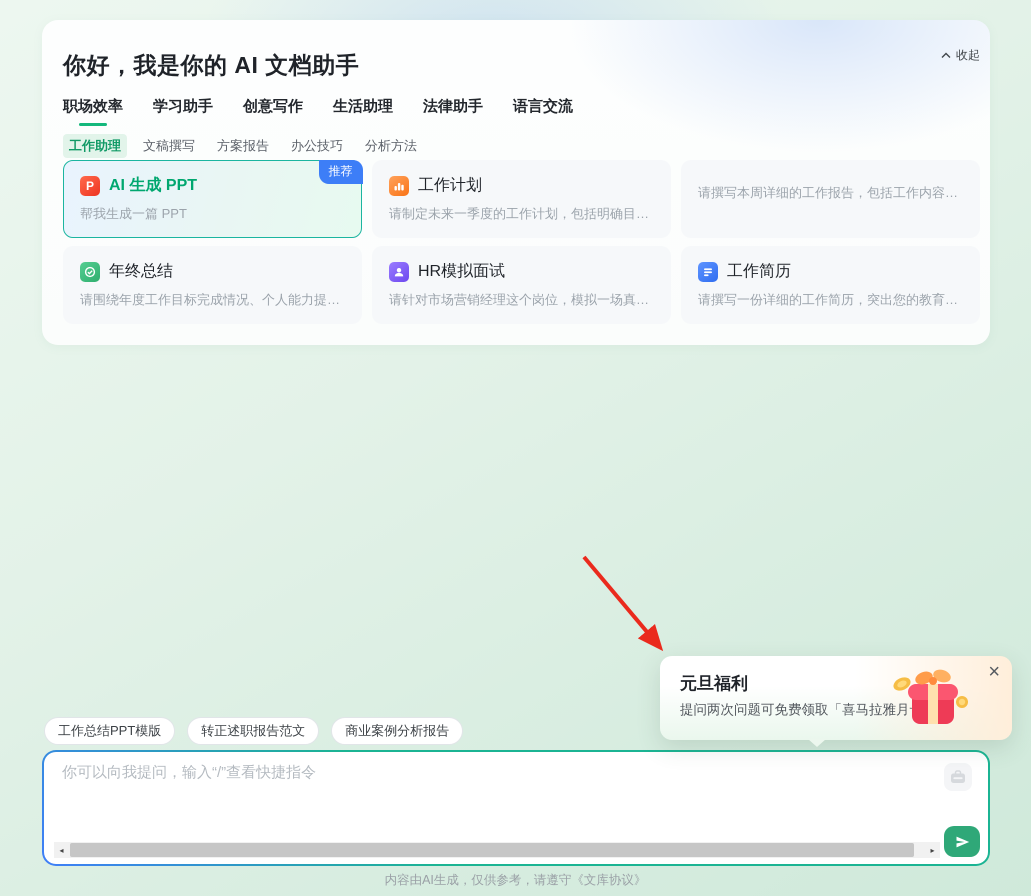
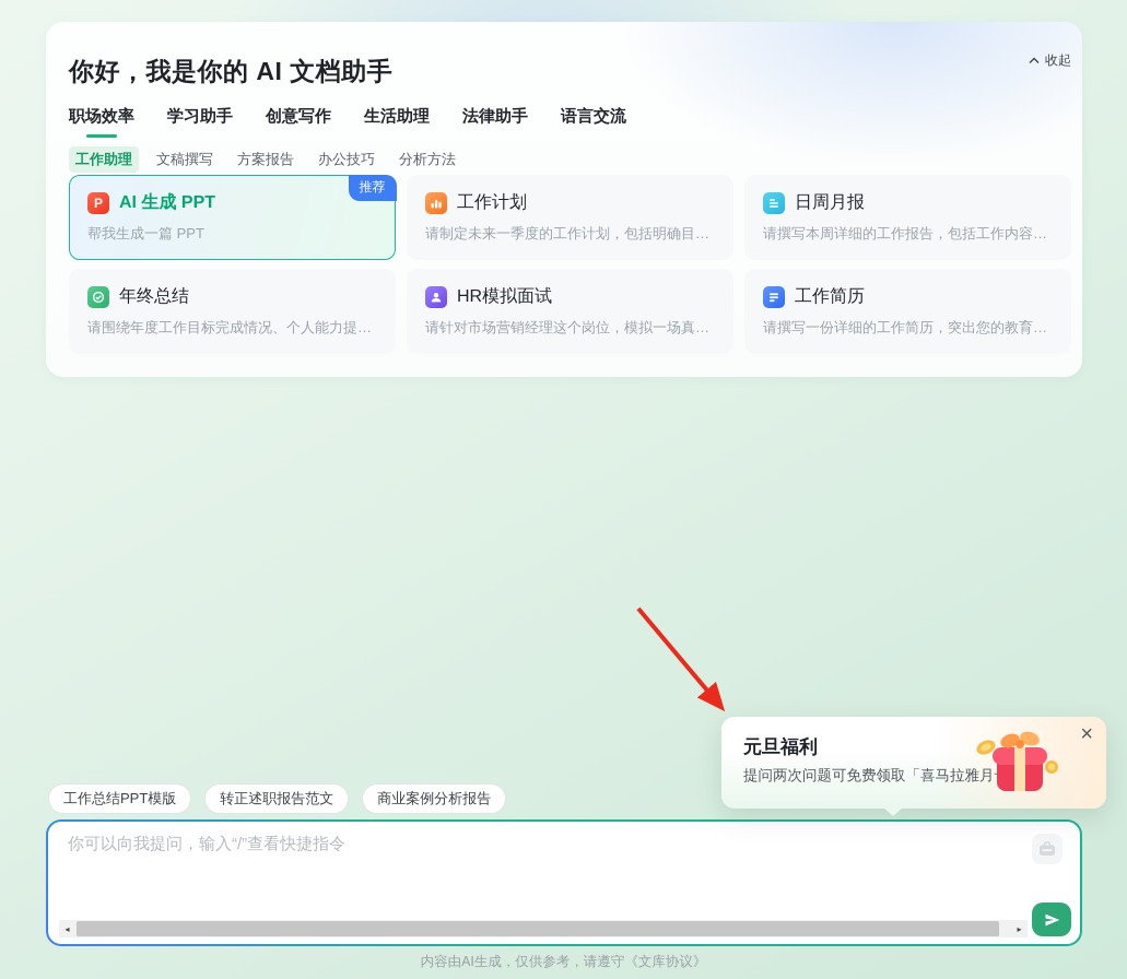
  你好，我是你的 AI 文档助手
  收起
  职场效率
  学习助手
  创意写作
  生活助理
  法律助手
  语言交流
  工作助理
  文稿撰写
  方案报告
  办公技巧
  分析方法
  推荐
  P
  AI 生成 PPT
  帮我生成一篇 PPT
  工作计划
  请制定未来一季度的工作计划，包括明确目标..
+ 日周月报
  请撰写本周详细的工作报告，包括工作内容、..
  年终总结
  请围绕年度工作目标完成情况、个人能力提升..
  HR模拟面试
  请针对市场营销经理这个岗位，模拟一场真实..
  工作简历
  请撰写一份详细的工作简历，突出您的教育背..
  元旦福利
  提问两次问题可免费领取「喜马拉雅月
  ×
  工作总结PPT模版
  转正述职报告范文
  商业案例分析报告
  你可以向我提问，输入“/”查看快捷指令
  ◂
  ▸
  内容由AI生成，仅供参考，请遵守《文库协议》
